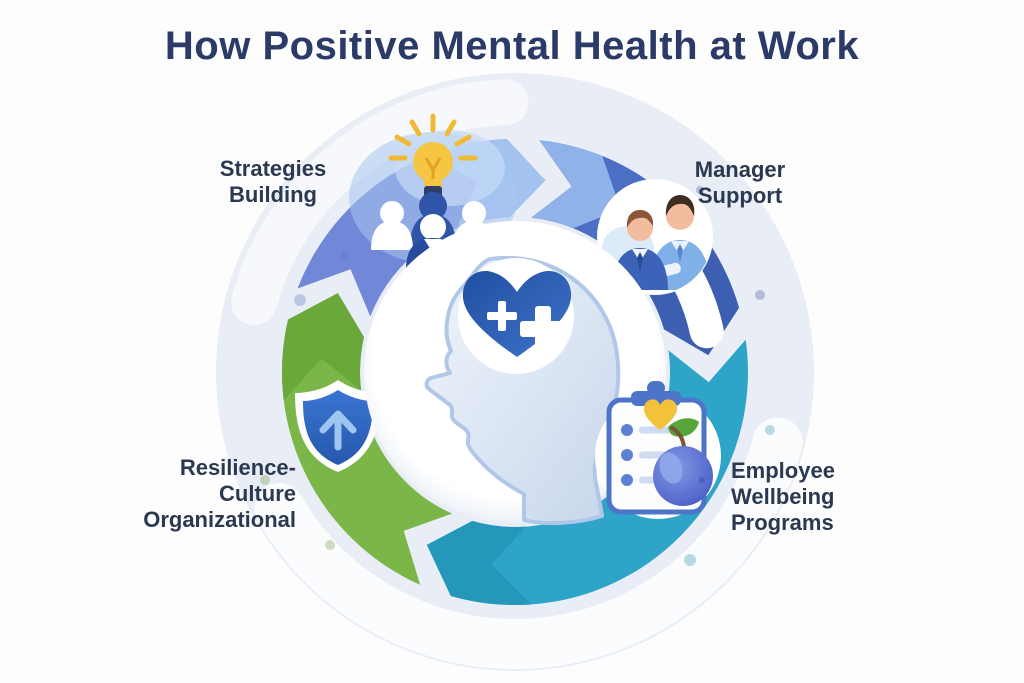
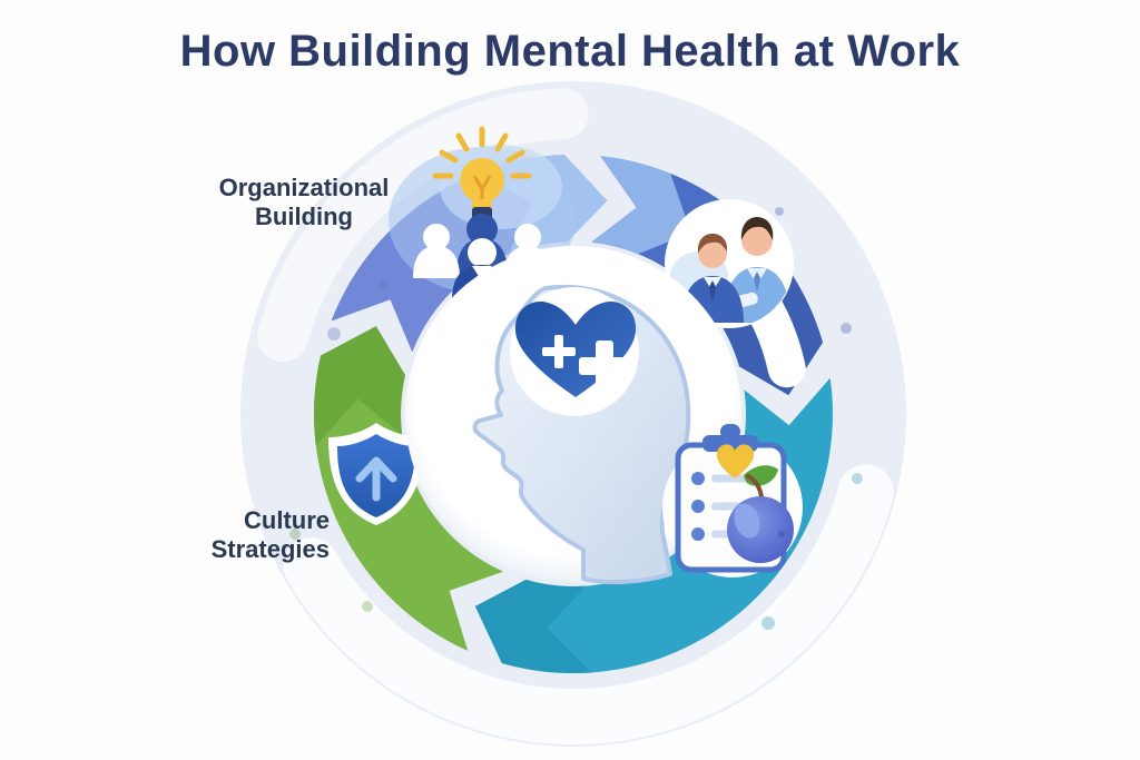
- How Positive Mental Health at Work
+ How Building Mental Health at Work
- Strategies
+ Organizational
  Building
- Manager
- Support
- Employee
- Wellbeing
- Programs
- Resilience-
  Culture
- Organizational
+ Strategies
